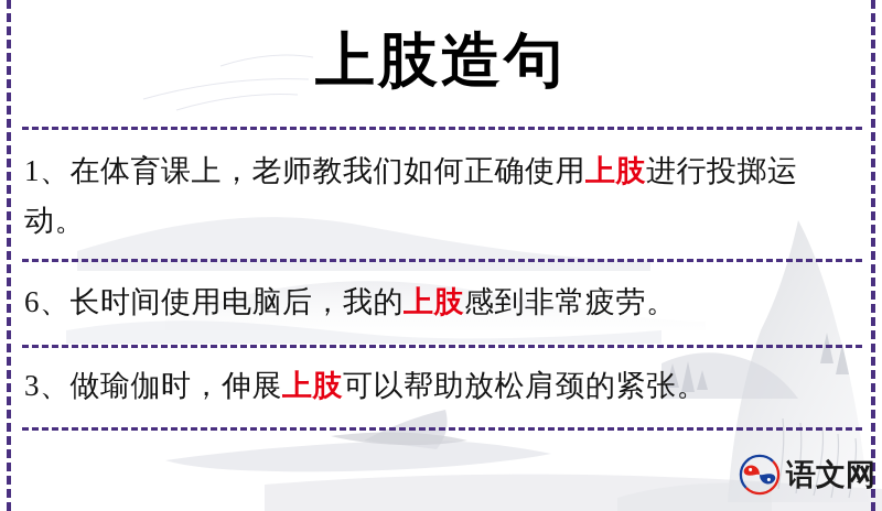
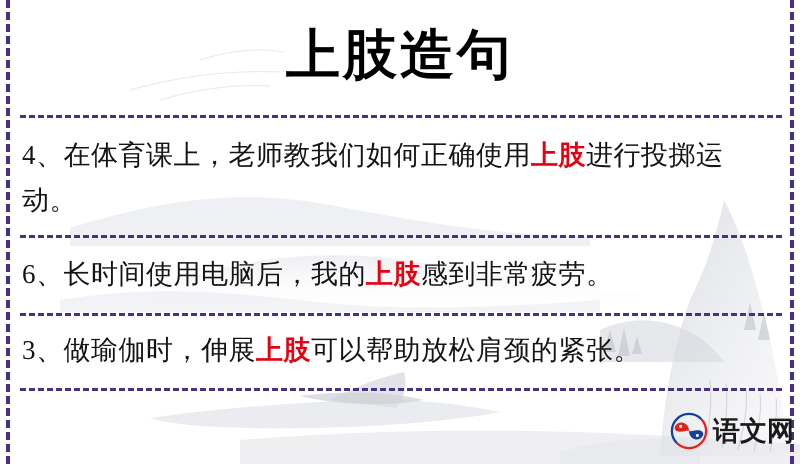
  上肢造句
- 1、在体育课上，老师教我们如何正确使用上肢进行投掷运动。
+ 4、在体育课上，老师教我们如何正确使用上肢进行投掷运动。
  6、长时间使用电脑后，我的上肢感到非常疲劳。
  3、做瑜伽时，伸展上肢可以帮助放松肩颈的紧张。
  语文网
